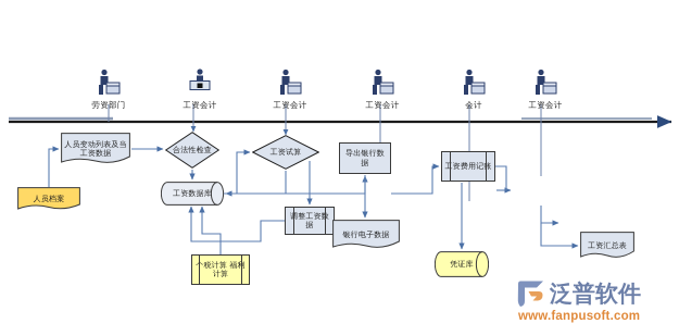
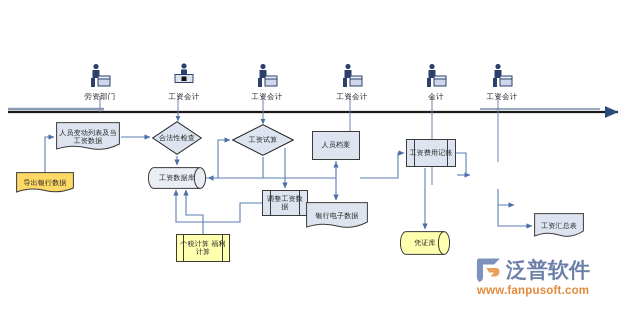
  劳资部门
  工资会计
  工资会计
  工资会计
  会计
  工资会计
- 人员档案
+ 导出银行数据
  人员变动列表及当工资数据
  合法性检查
  工资数据库
  工资试算
  调整工资数据
  个税计算 福利计算
- 导出银行数据
+ 人员档案
  银行电子数据
  工资费用记账
  凭证库
  工资汇总表
  泛普软件
  www.fanpusoft.com
